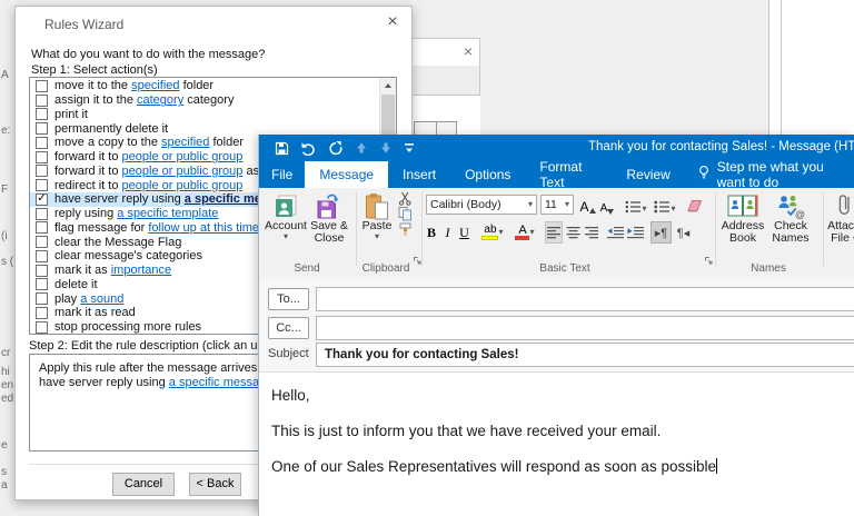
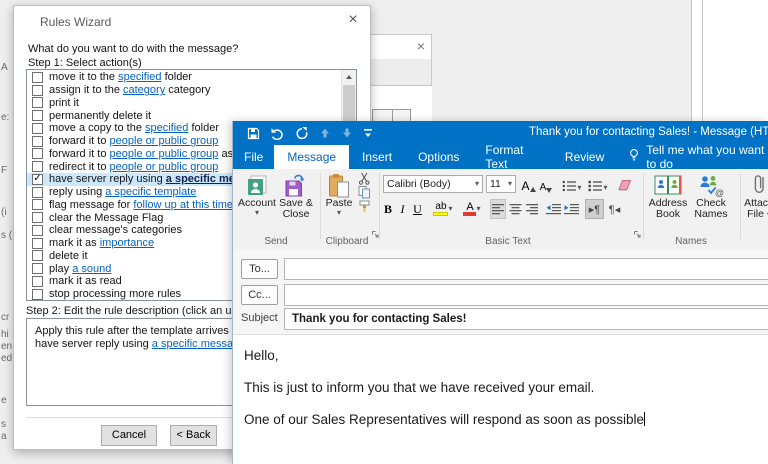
  A
  e:
  F
  (i
  s (
  cr
  hi
  en
  ed
  e
  s
  a
  ×
  Rules Wizard
  ×
  What do you want to do with the message?
  Step 1: Select action(s)
  move it to the specified folder
  assign it to the category category
  print it
  permanently delete it
  move a copy to the specified folder
  forward it to people or public group
  forward it to people or public group as
  redirect it to people or public group
  ✓
  have server reply using a specific m
  reply using a specific template
  flag message for follow up at this time
  clear the Message Flag
  clear message's categories
  mark it as importance
  delete it
  play a sound
  mark it as read
  stop processing more rules
  Step 2: Edit the rule description (click an u
- Apply this rule after the message arrives
+ Apply this rule after the template arrives
  have server reply using a specific messa
  Cancel
  < Back
  Thank you for contacting Sales! - Message (HT
  File
  Message
  Insert
  Options
  Format Text
  Review
- Step me what you want to do
+ Tell me what you want to do
  Account
  ▾
  Save &
  Close
  Send
  Paste
  ▾
  Clipboard
  Calibri (Body)
  ▾
  11
  ▾
  A
  A
  ▾
  ▾
  B
  I
  U
  ab
  ▾
  A
  ▾
  ▸¶
  ¶◂
  Basic Text
  Address
  Book
  @
  Check
  Names
  Names
  Attac
  File
  To...
  Cc...
  Subject
  Thank you for contacting Sales!
  Hello,
  This is just to inform you that we have received your email.
  One of our Sales Representatives will respond as soon as possible
